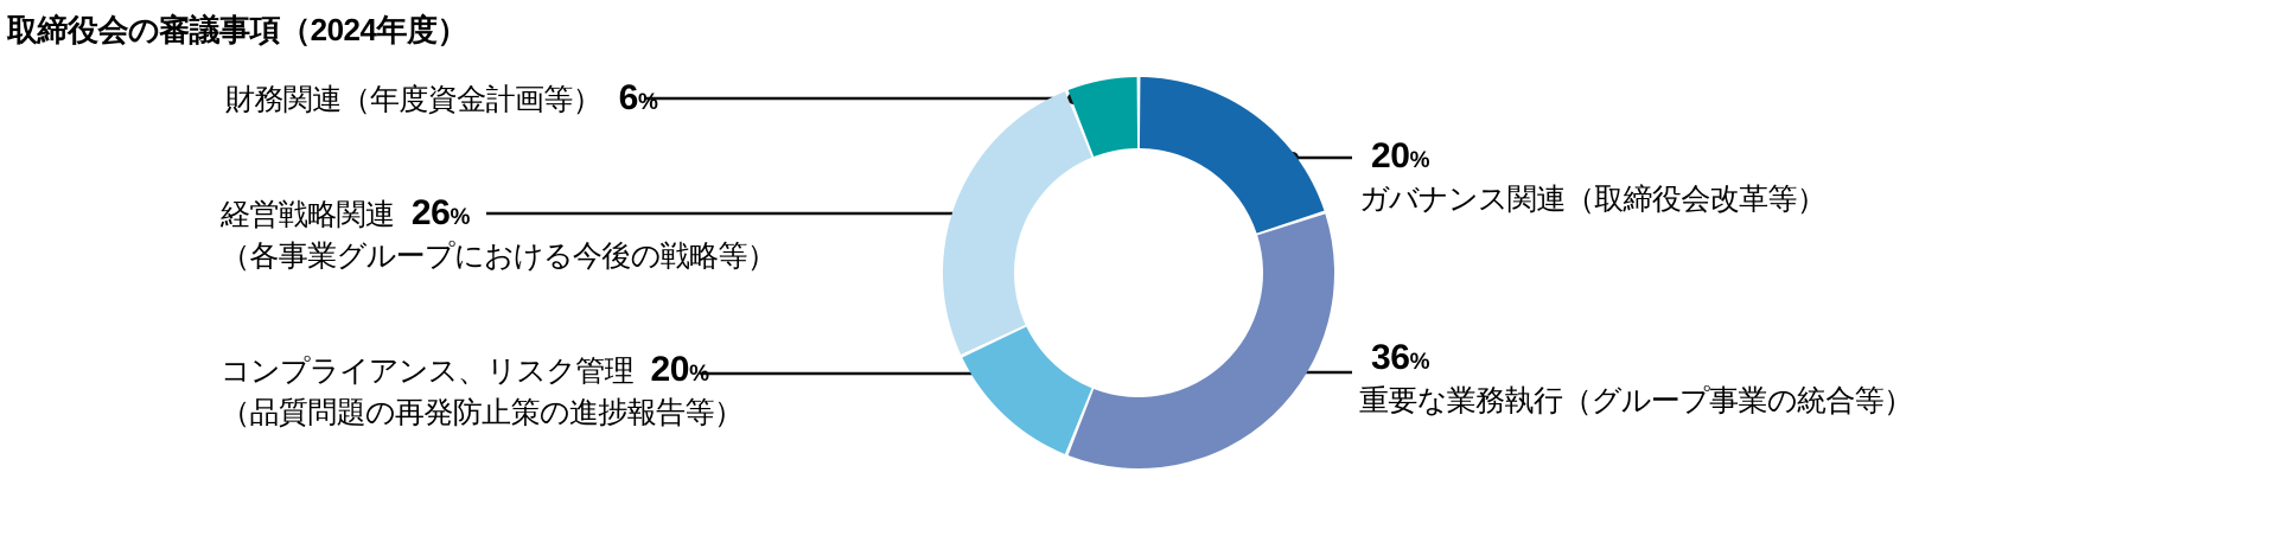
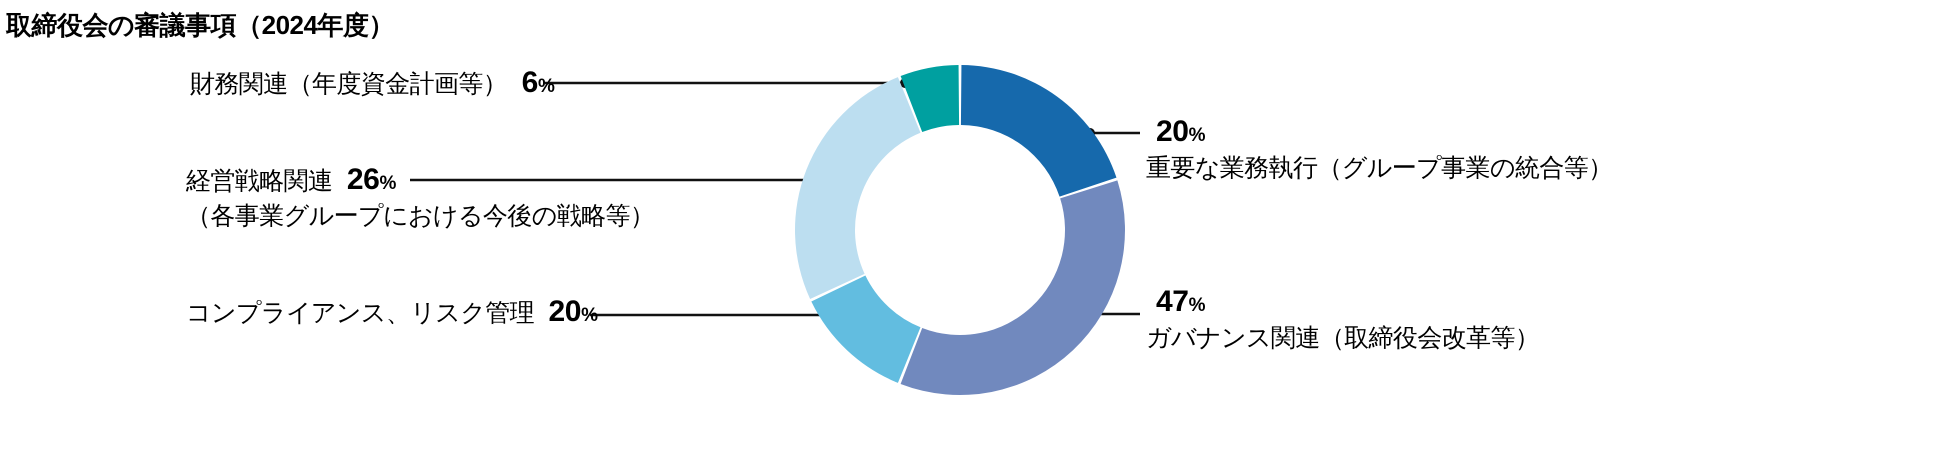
  取締役会の審議事項（2024年度）
  財務関連（年度資金計画等） 6%
  経営戦略関連 26%
  （各事業グループにおける今後の戦略等）
  コンプライアンス、リスク管理 20%
- （品質問題の再発防止策の進捗報告等）
  20%
- ガバナンス関連（取締役会改革等）
+ 重要な業務執行（グループ事業の統合等）
- 36%
+ 47%
- 重要な業務執行（グループ事業の統合等）
+ ガバナンス関連（取締役会改革等）
